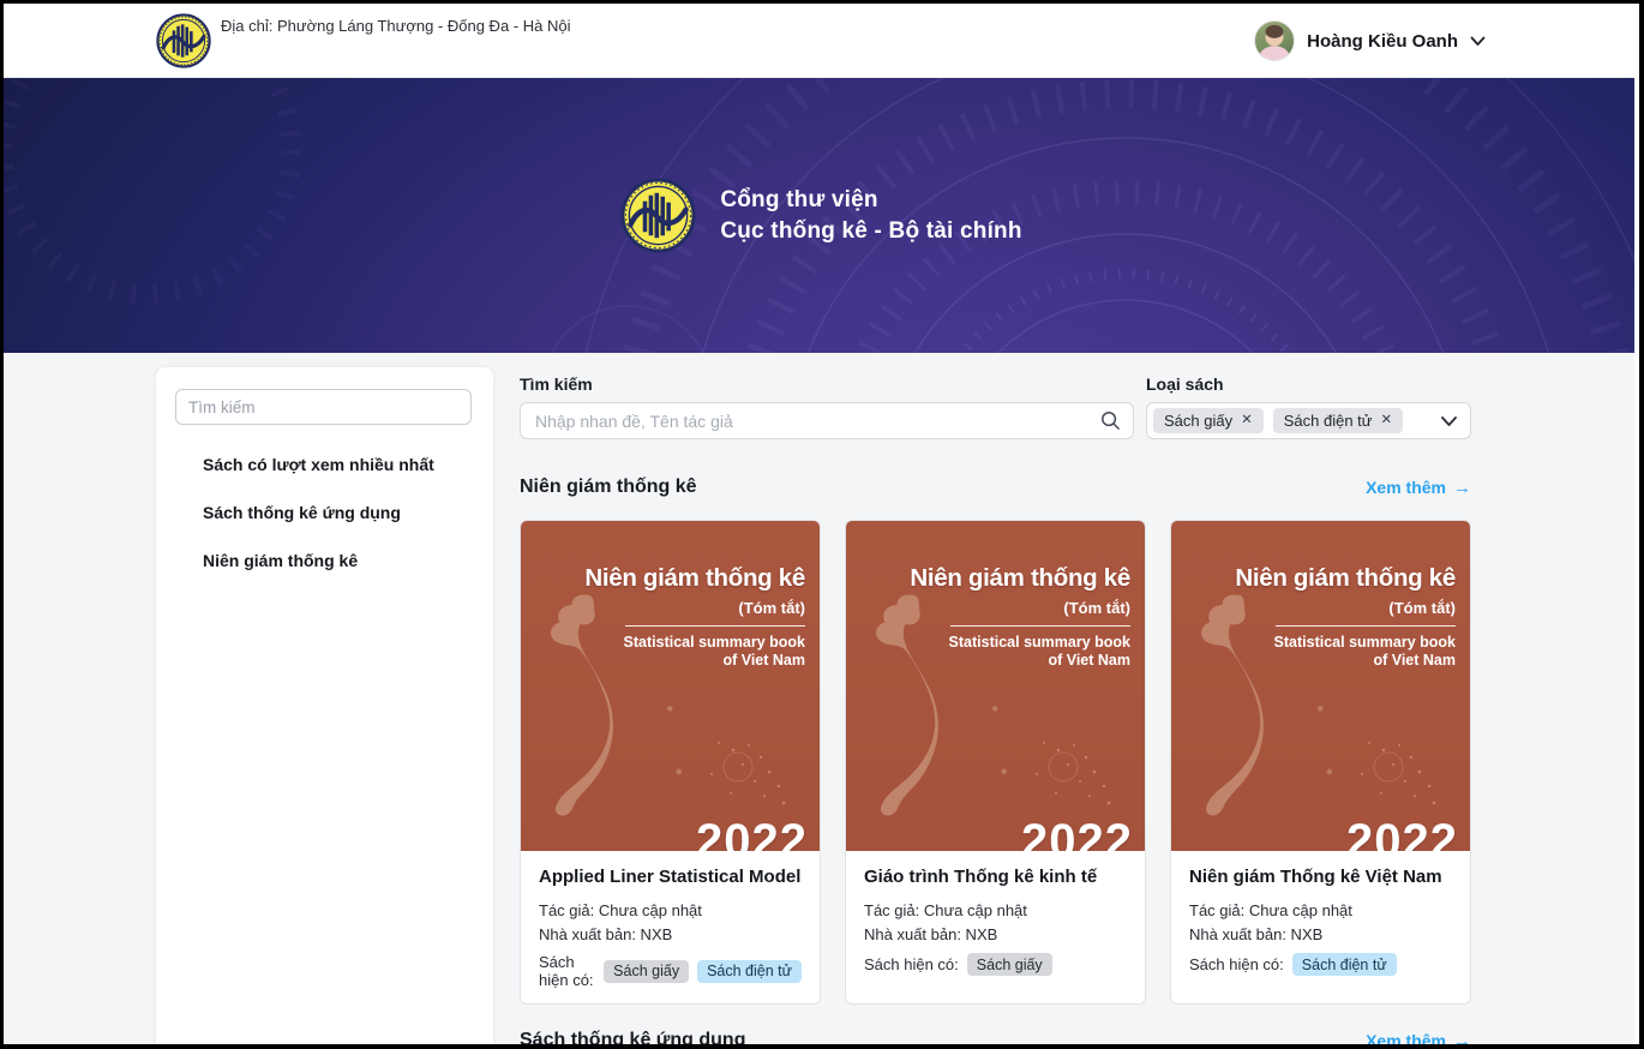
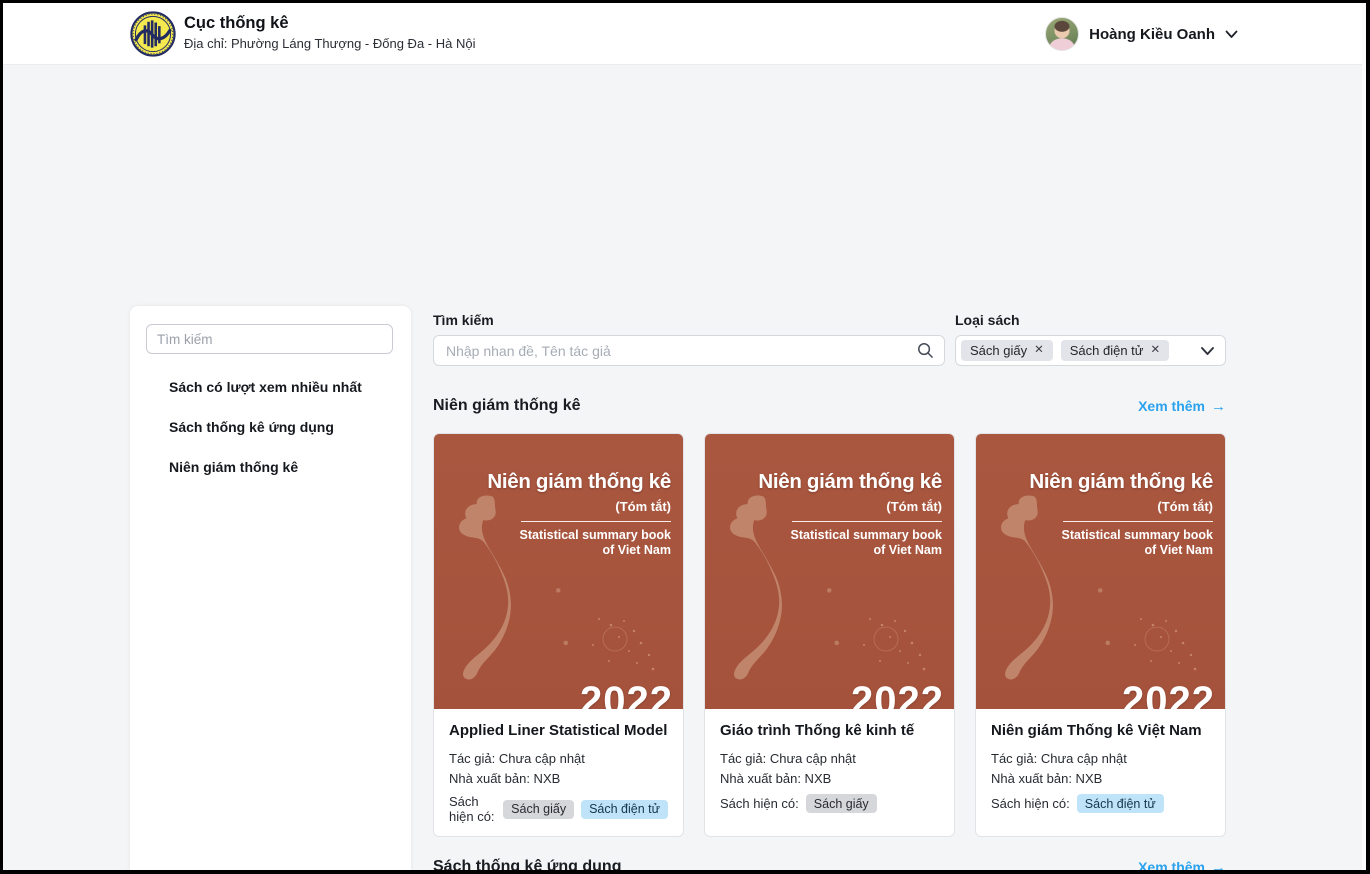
+ Cục thống kê
  Địa chỉ: Phường Láng Thượng - Đống Đa - Hà Nội
  Hoàng Kiều Oanh
- Cổng thư viện
- Cục thống kê - Bộ tài chính
  Tìm kiếm
  Sách có lượt xem nhiều nhất
  Sách thống kê ứng dụng
  Niên giám thống kê
  Tìm kiếm
  Nhập nhan đề, Tên tác giả
  Loại sách
  Sách giấy
  ✕
  Sách điện tử
  ✕
  Niên giám thống kê
  Xem thêm
  →
  Niên giám thống kê
  (Tóm tắt)
  Statistical summary book
  of Viet Nam
  2022
  Applied Liner Statistical Model
  Tác giả: Chưa cập nhật
  Nhà xuất bản: NXB
  Sách hiện có:
  Sách giấy
  Sách điện tử
  Niên giám thống kê
  (Tóm tắt)
  Statistical summary book
  of Viet Nam
  2022
  Giáo trình Thống kê kinh tế
  Tác giả: Chưa cập nhật
  Nhà xuất bản: NXB
  Sách hiện có:
  Sách giấy
  Niên giám thống kê
  (Tóm tắt)
  Statistical summary book
  of Viet Nam
  2022
  Niên giám Thống kê Việt Nam
  Tác giả: Chưa cập nhật
  Nhà xuất bản: NXB
  Sách hiện có:
  Sách điện tử
  Sách thống kê ứng dụng
  Xem thêm
  →
